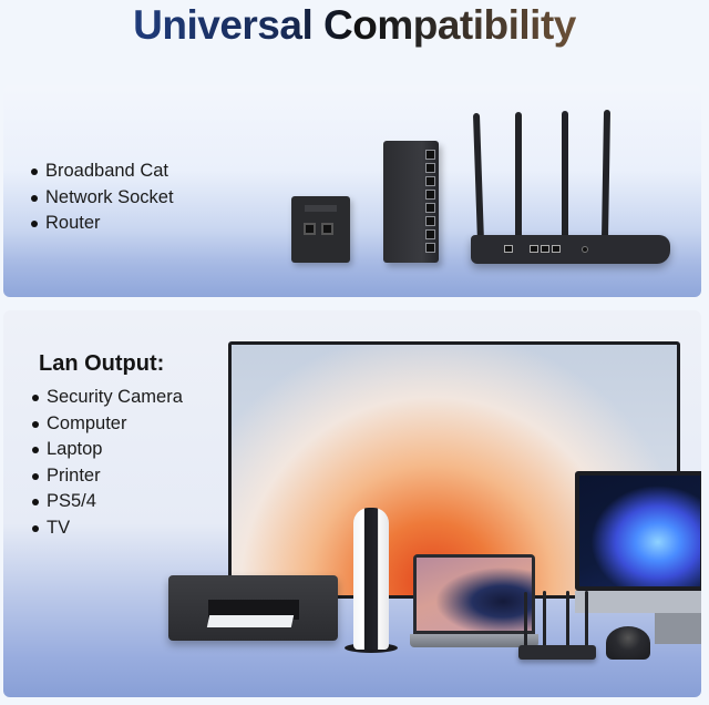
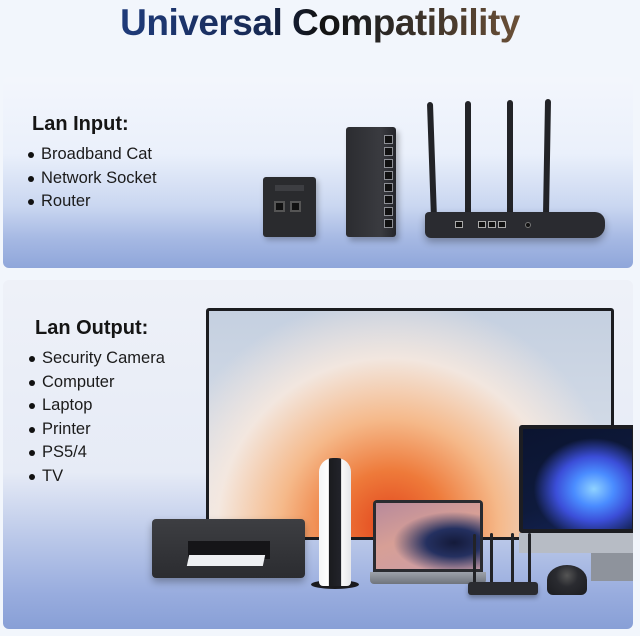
  Universal Compatibility
+ Lan Input:
  Broadband Cat
  Network Socket
  Router
  Lan Output:
  Security Camera
  Computer
  Laptop
  Printer
  PS5/4
  TV
